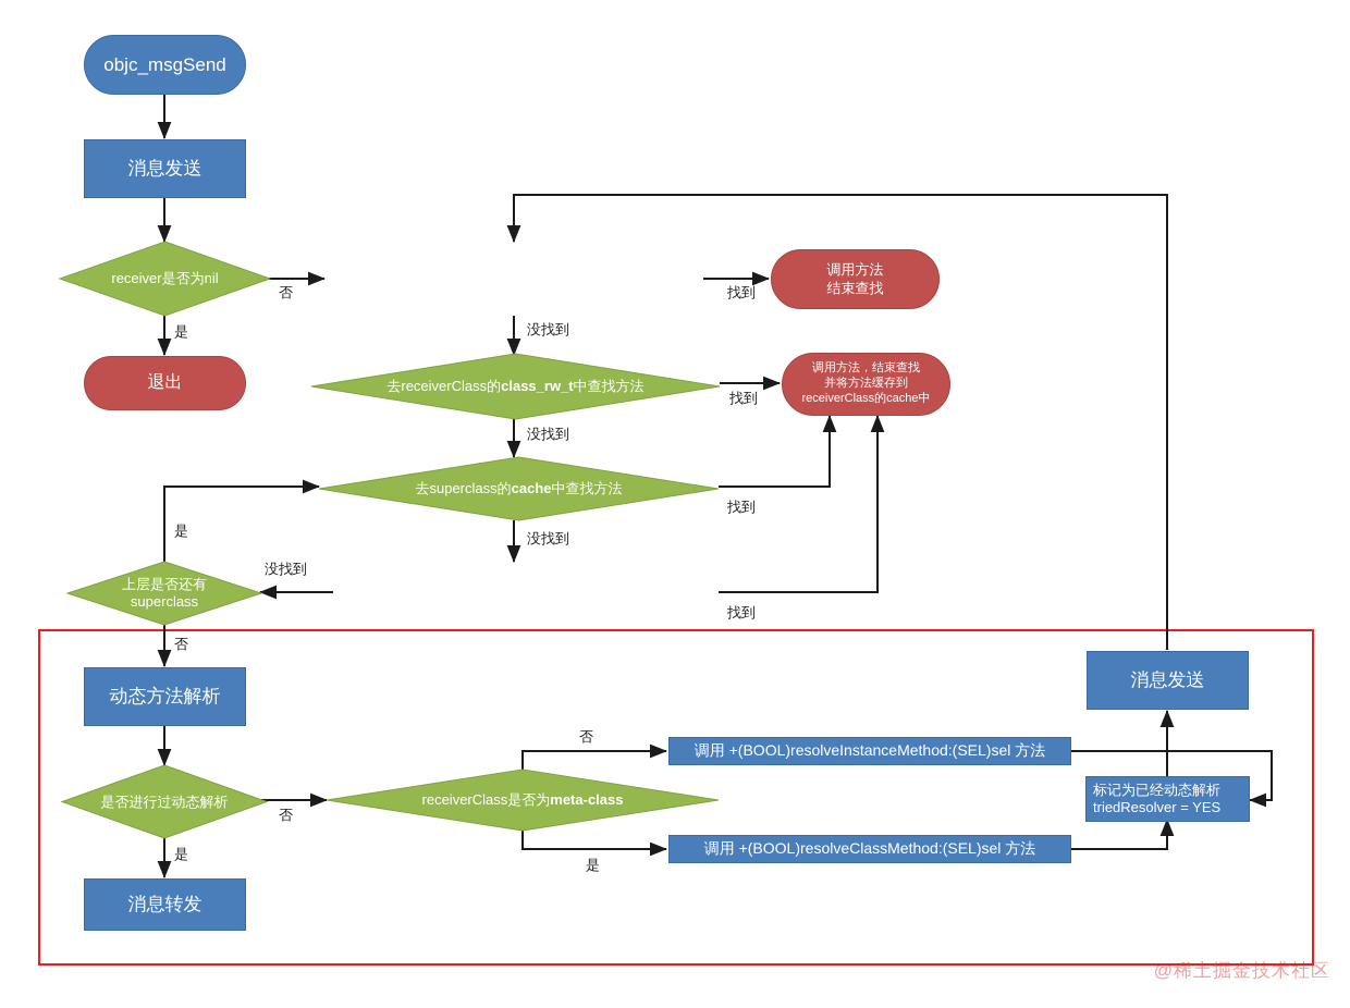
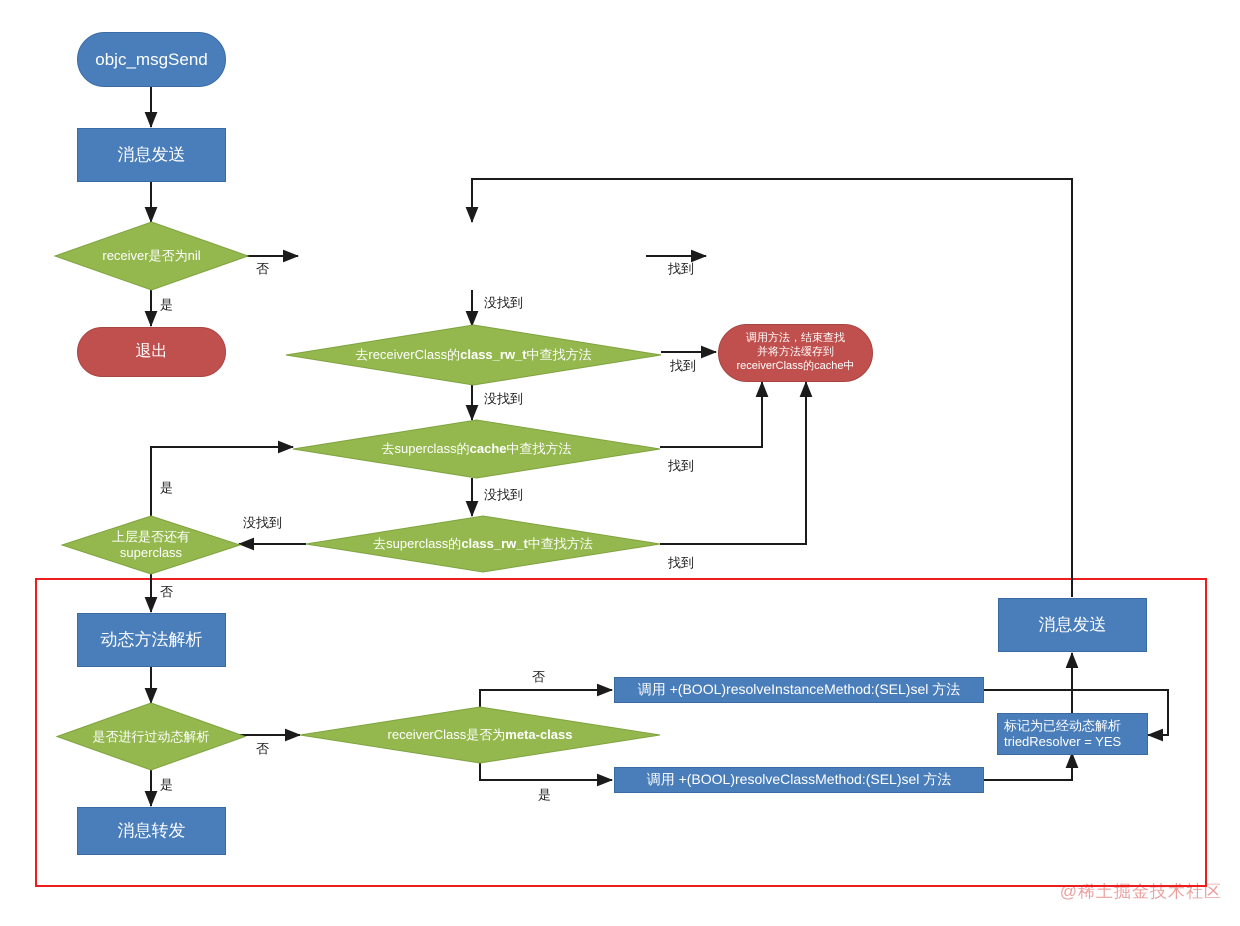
  objc_msgSend
  消息发送
  receiver是否为nil
  退出
- 调用方法
- 结束查找
  去receiverClass的class_rw_t中查找方法
  调用方法，结束查找
  并将方法缓存到
  receiverClass的cache中
  去superclass的cache中查找方法
+ 去superclass的class_rw_t中查找方法
  上层是否还有
  superclass
  动态方法解析
  是否进行过动态解析
  消息转发
  receiverClass是否为meta-class
  调用 +(BOOL)resolveInstanceMethod:(SEL)sel 方法
  调用 +(BOOL)resolveClassMethod:(SEL)sel 方法
  标记为已经动态解析
  triedResolver = YES
  消息发送
  否
  是
  找到
  没找到
  找到
  没找到
  找到
  没找到
  找到
  没找到
  是
  否
  否
  是
  否
  是
  @稀土掘金技术社区
